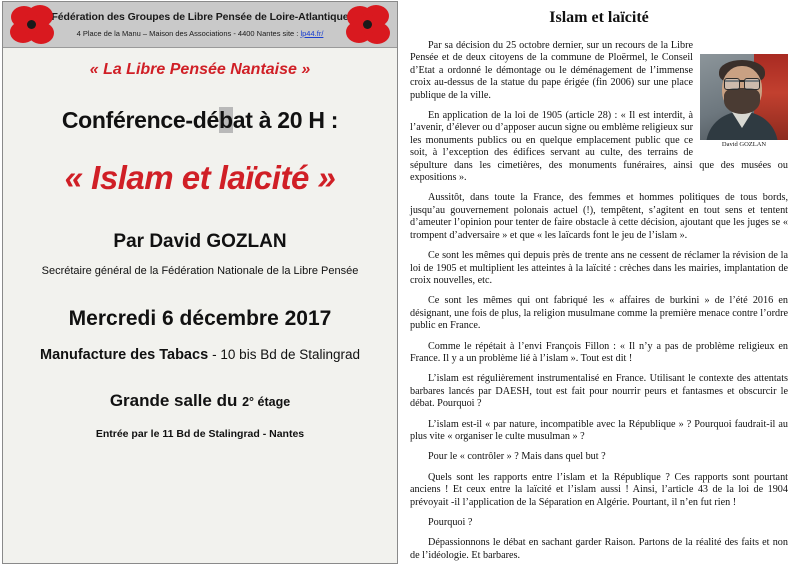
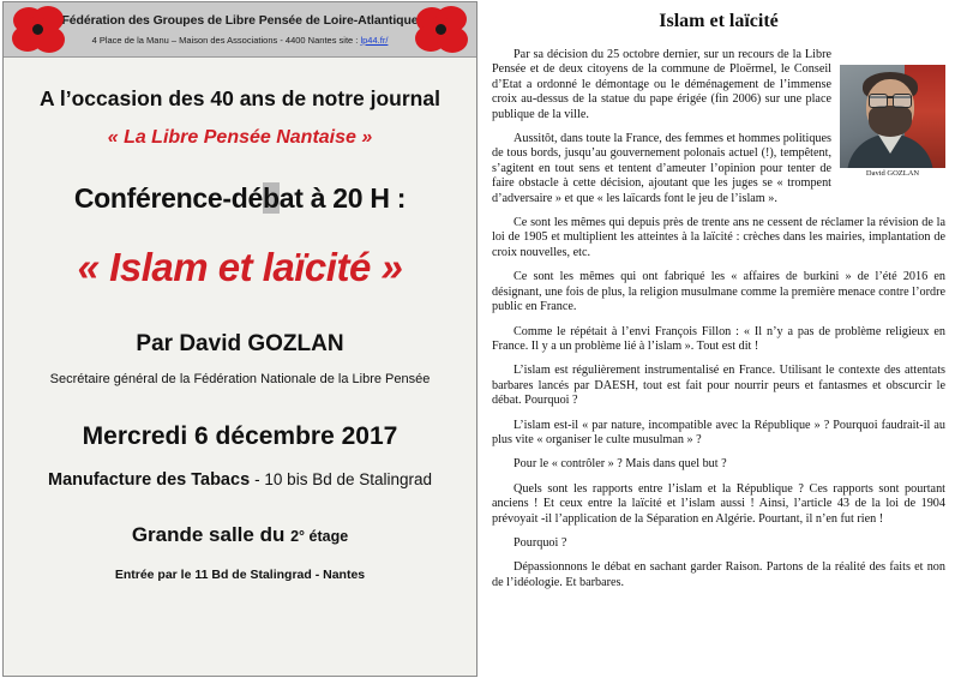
  Fédération des Groupes de Libre Pensée de Loire-Atlantique
  4 Place de la Manu – Maison des Associations - 4400 Nantes site : lp44.fr/
+ A l’occasion des 40 ans de notre journal
  « La Libre Pensée Nantaise »
  Conférence-débat à 20 H :
  « Islam et laïcité »
  Par David GOZLAN
  Secrétaire général de la Fédération Nationale de la Libre Pensée
  Mercredi 6 décembre 2017
  Manufacture des Tabacs - 10 bis Bd de Stalingrad
  Grande salle du 2° étage
  Entrée par le 11 Bd de Stalingrad - Nantes
  Islam et laïcité
  Par sa décision du 25 octobre dernier, sur un recours de la Libre Pensée et de deux citoyens de la commune de Ploërmel, le Conseil d’Etat a ordonné le démontage ou le déménagement de l’immense croix au-dessus de la statue du pape érigée (fin 2006) sur une place publique de la ville.
- En application de la loi de 1905 (article 28) : « Il est interdit, à l’avenir, d’élever ou d’apposer aucun signe ou emblème religieux sur les monuments publics ou en quelque emplacement public que ce soit, à l’exception des édifices servant au culte, des terrains de sépulture dans les cimetières, des monuments funéraires, ainsi que des musées ou expositions ».
  Aussitôt, dans toute la France, des femmes et hommes politiques de tous bords, jusqu’au gouvernement polonais actuel (!), tempêtent, s’agitent en tout sens et tentent d’ameuter l’opinion pour tenter de faire obstacle à cette décision, ajoutant que les juges se « trompent d’adversaire » et que « les laïcards font le jeu de l’islam ».
  Ce sont les mêmes qui depuis près de trente ans ne cessent de réclamer la révision de la loi de 1905 et multiplient les atteintes à la laïcité : crèches dans les mairies, implantation de croix nouvelles, etc.
  Ce sont les mêmes qui ont fabriqué les « affaires de burkini » de l’été 2016 en désignant, une fois de plus, la religion musulmane comme la première menace contre l’ordre public en France.
  Comme le répétait à l’envi François Fillon : « Il n’y a pas de problème religieux en France. Il y a un problème lié à l’islam ». Tout est dit !
  L’islam est régulièrement instrumentalisé en France. Utilisant le contexte des attentats barbares lancés par DAESH, tout est fait pour nourrir peurs et fantasmes et obscurcir le débat. Pourquoi ?
  L’islam est-il « par nature, incompatible avec la République » ? Pourquoi faudrait-il au plus vite « organiser le culte musulman » ?
  Pour le « contrôler » ? Mais dans quel but ?
  Quels sont les rapports entre l’islam et la République ? Ces rapports sont pourtant anciens ! Et ceux entre la laïcité et l’islam aussi ! Ainsi, l’article 43 de la loi de 1904 prévoyait -il l’application de la Séparation en Algérie. Pourtant, il n’en fut rien !
  Pourquoi ?
  Dépassionnons le débat en sachant garder Raison. Partons de la réalité des faits et non de l’idéologie. Et barbares.
